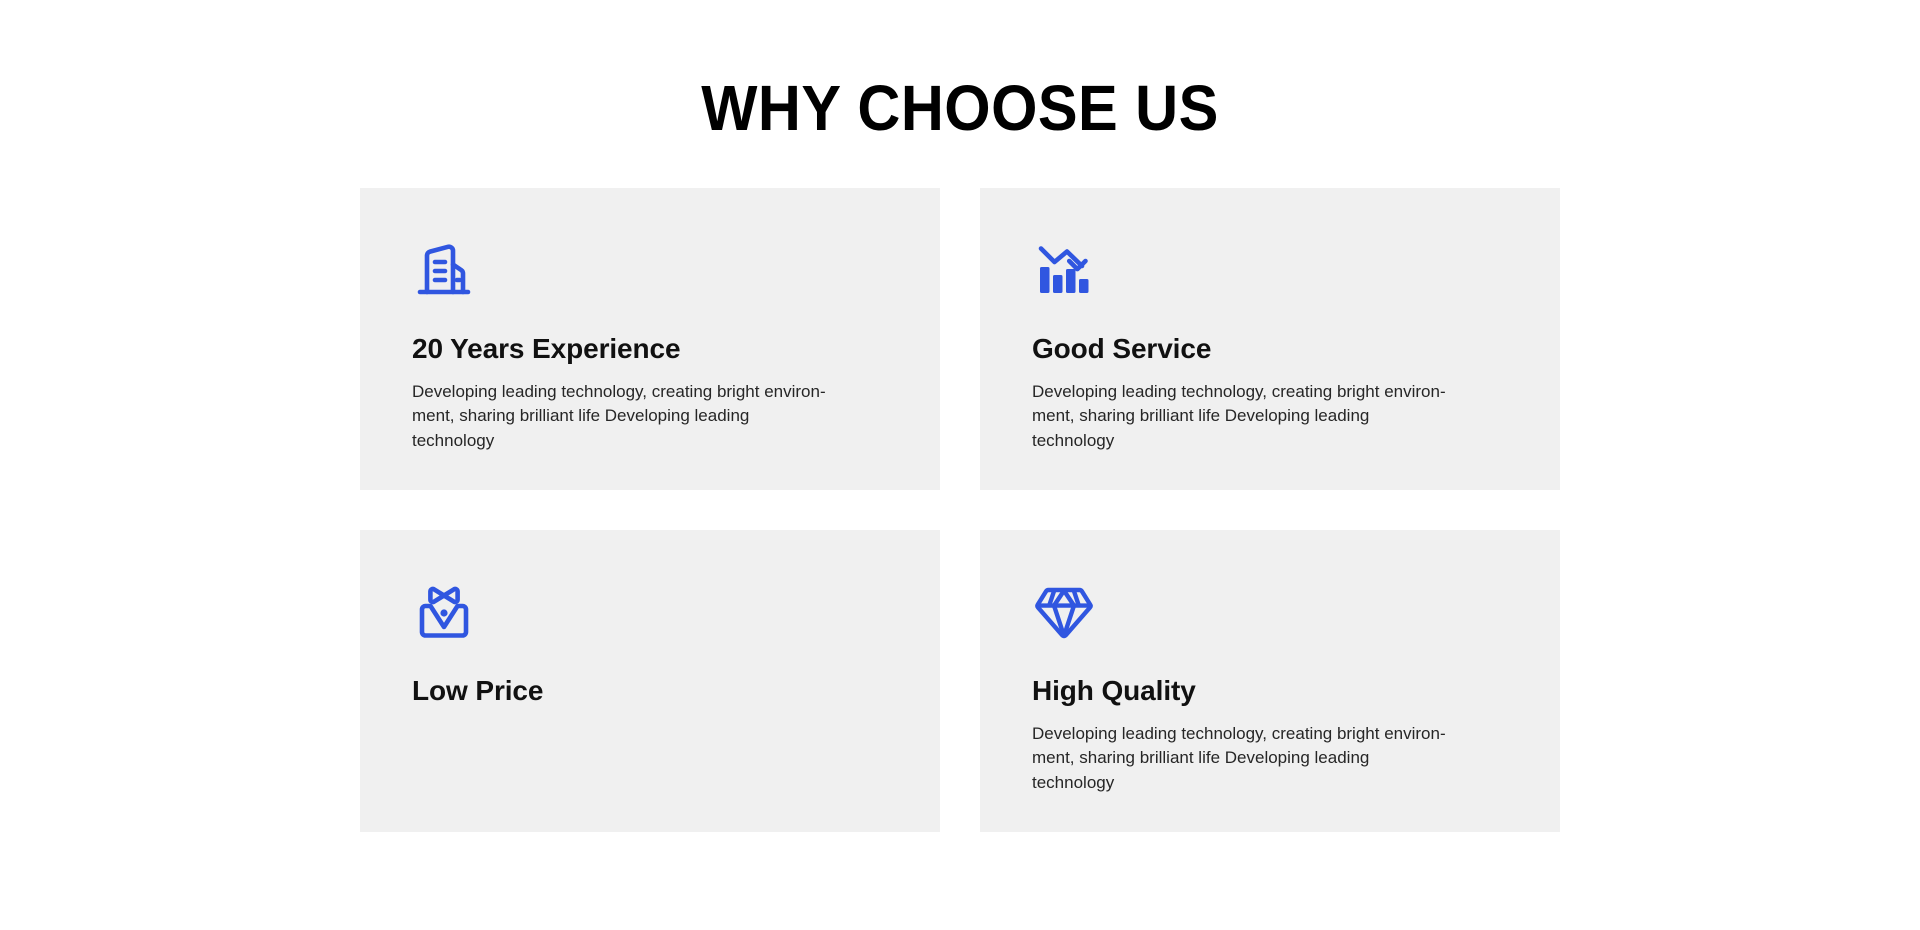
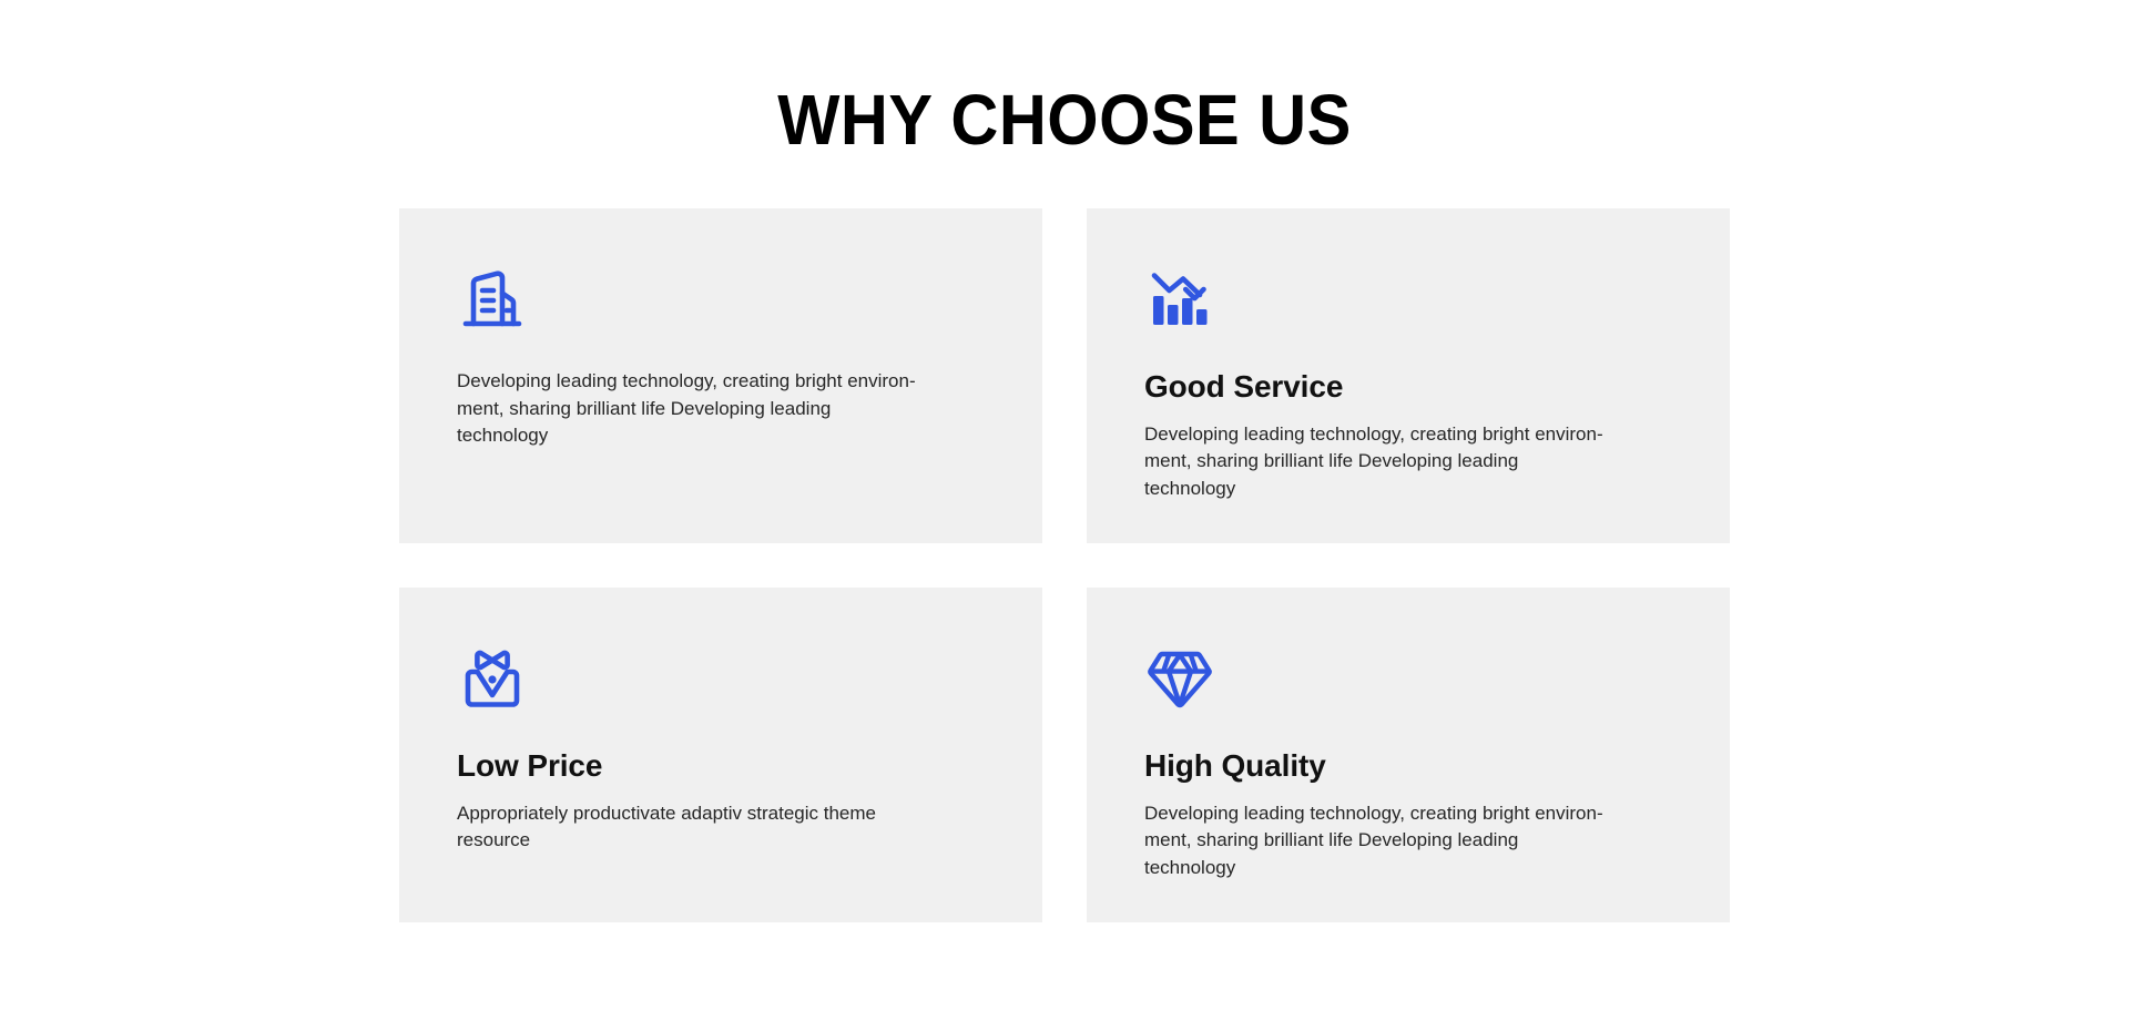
  WHY CHOOSE US
- 20 Years Experience
  Developing leading technology, creating bright environ-ment, sharing brilliant life Developing leading technology
  Good Service
  Developing leading technology, creating bright environ-ment, sharing brilliant life Developing leading technology
  Low Price
+ Appropriately productivate adaptiv strategic theme resource
  High Quality
  Developing leading technology, creating bright environ-ment, sharing brilliant life Developing leading technology
